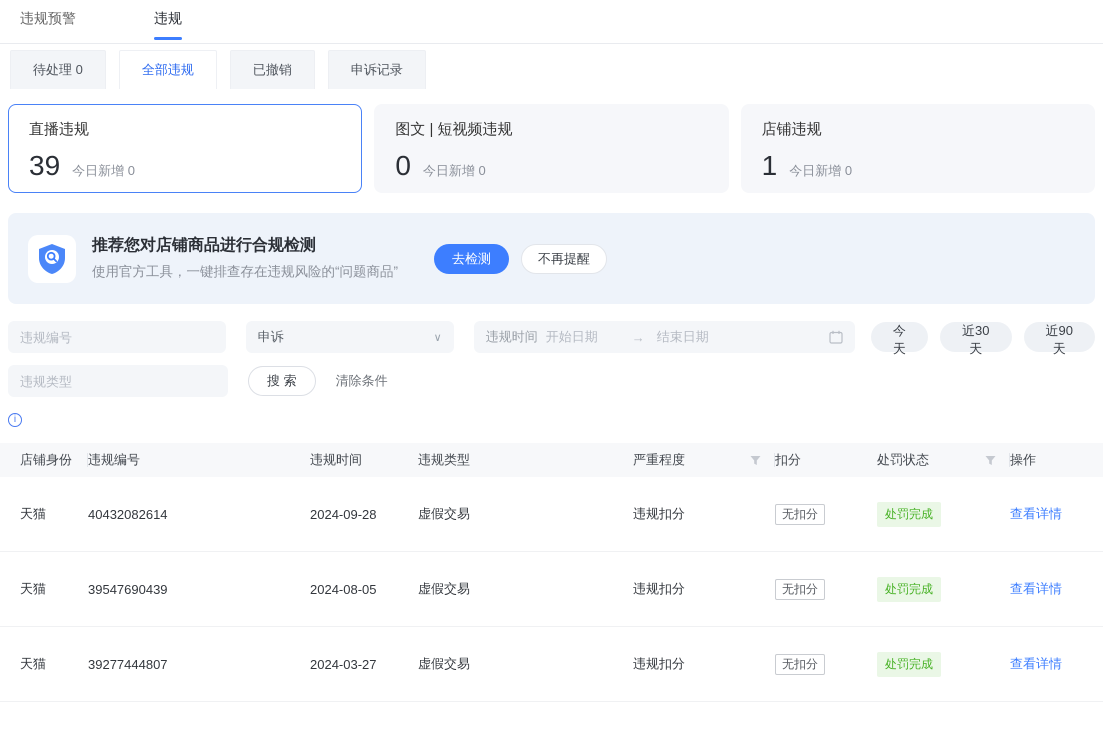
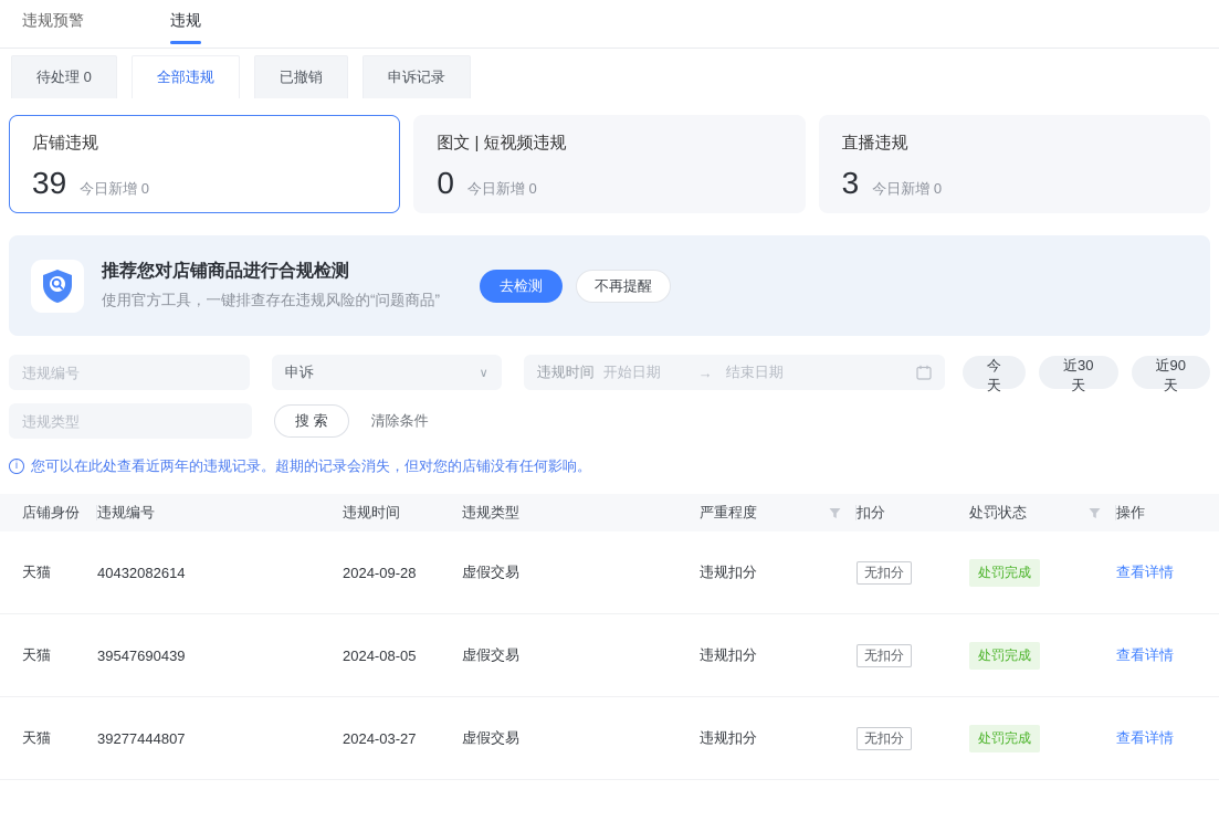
  违规预警
  违规
  待处理 0
  全部违规
  已撤销
  申诉记录
- 直播违规
+ 店铺违规
  39
  今日新增 0
  图文 | 短视频违规
  0
  今日新增 0
- 店铺违规
+ 直播违规
- 1
+ 3
  今日新增 0
  推荐您对店铺商品进行合规检测
  使用官方工具，一键排查存在违规风险的“问题商品”
  去检测
  不再提醒
  违规编号
  申诉
  ∨
  违规时间
  开始日期
  →
  结束日期
  今天
  近30天
  近90天
  违规类型
  搜 索
  清除条件
  i
+ 您可以在此处查看近两年的违规记录。超期的记录会消失，但对您的店铺没有任何影响。
  店铺身份
  违规编号
  违规时间
  违规类型
  严重程度
  扣分
  处罚状态
  操作
  天猫
  40432082614
  2024-09-28
  虚假交易
  违规扣分
  无扣分
  处罚完成
  查看详情
  天猫
  39547690439
  2024-08-05
  虚假交易
  违规扣分
  无扣分
  处罚完成
  查看详情
  天猫
  39277444807
  2024-03-27
  虚假交易
  违规扣分
  无扣分
  处罚完成
  查看详情
